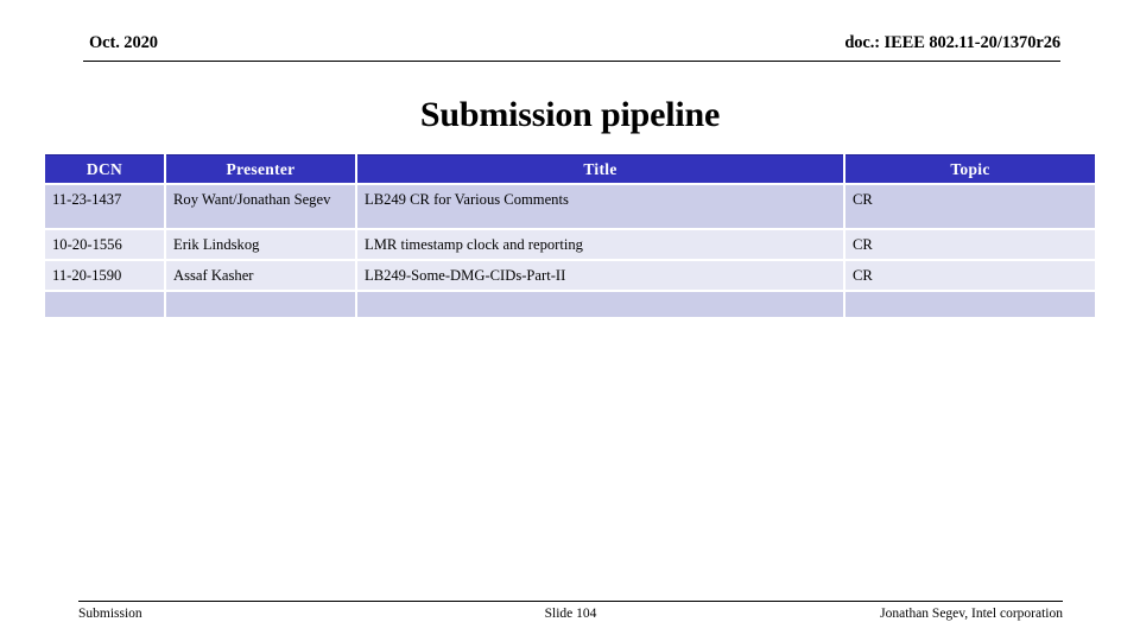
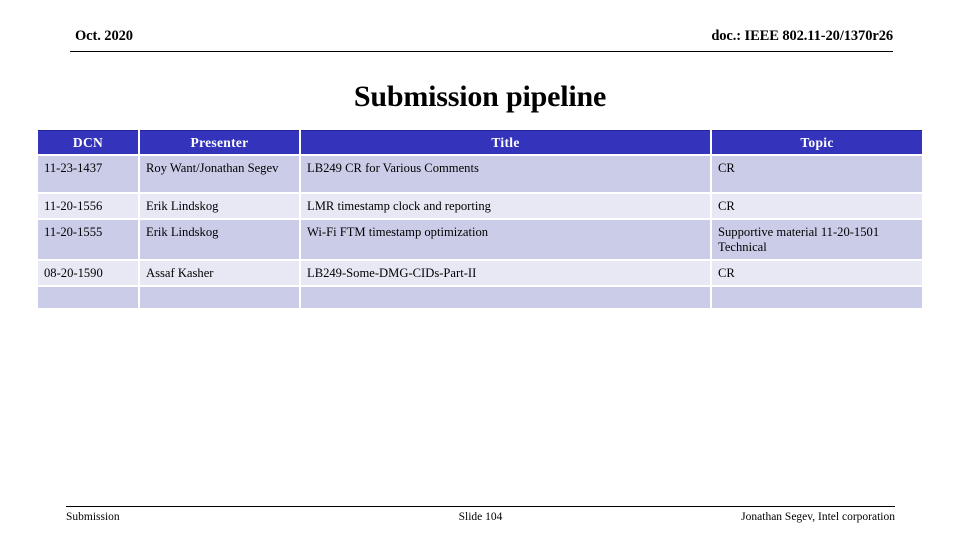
  Oct. 2020
  doc.: IEEE 802.11-20/1370r26
  Submission pipeline
  DCN	Presenter	Title	Topic
  11-23-1437	Roy Want/Jonathan Segev	LB249 CR for Various Comments	CR
- 10-20-1556	Erik Lindskog	LMR timestamp clock and reporting	CR
+ 11-20-1556	Erik Lindskog	LMR timestamp clock and reporting	CR
+ 11-20-1555	Erik Lindskog	Wi-Fi FTM timestamp optimization	Supportive material 11-20-1501 Technical
- 11-20-1590	Assaf Kasher	LB249-Some-DMG-CIDs-Part-II	CR
+ 08-20-1590	Assaf Kasher	LB249-Some-DMG-CIDs-Part-II	CR
  Submission
  Slide 104
  Jonathan Segev, Intel corporation
